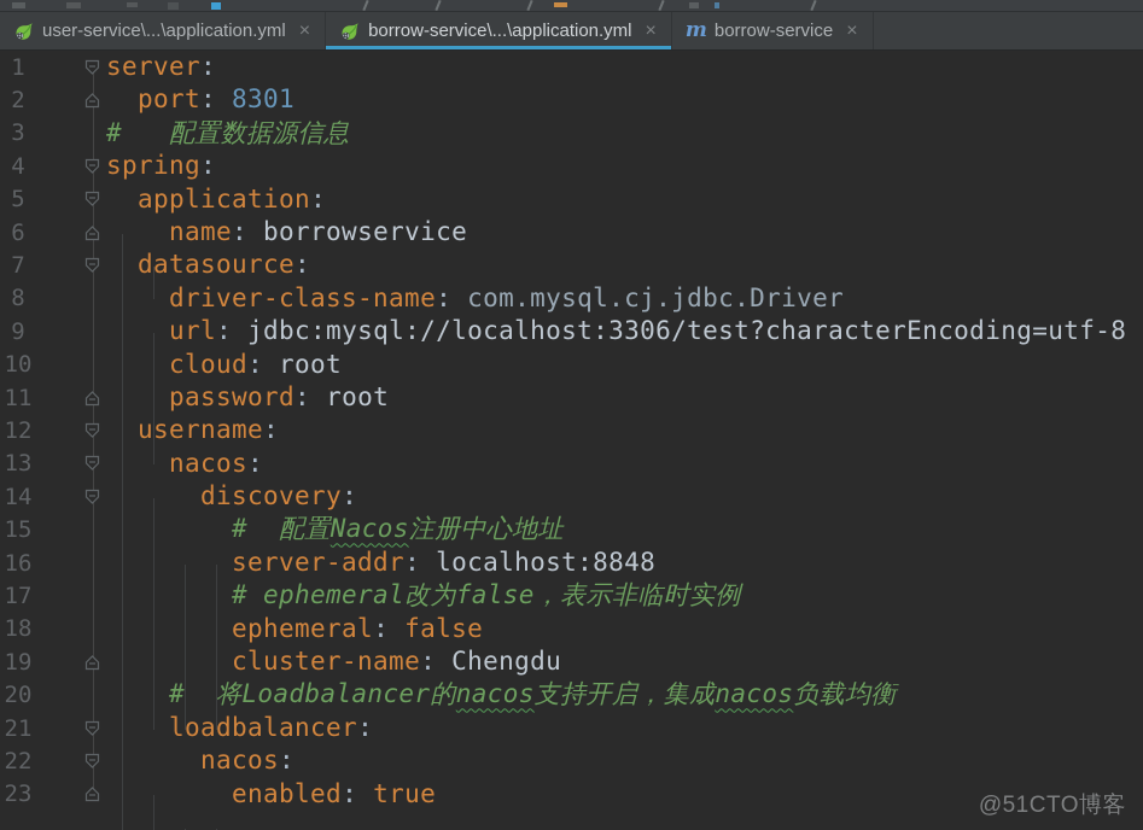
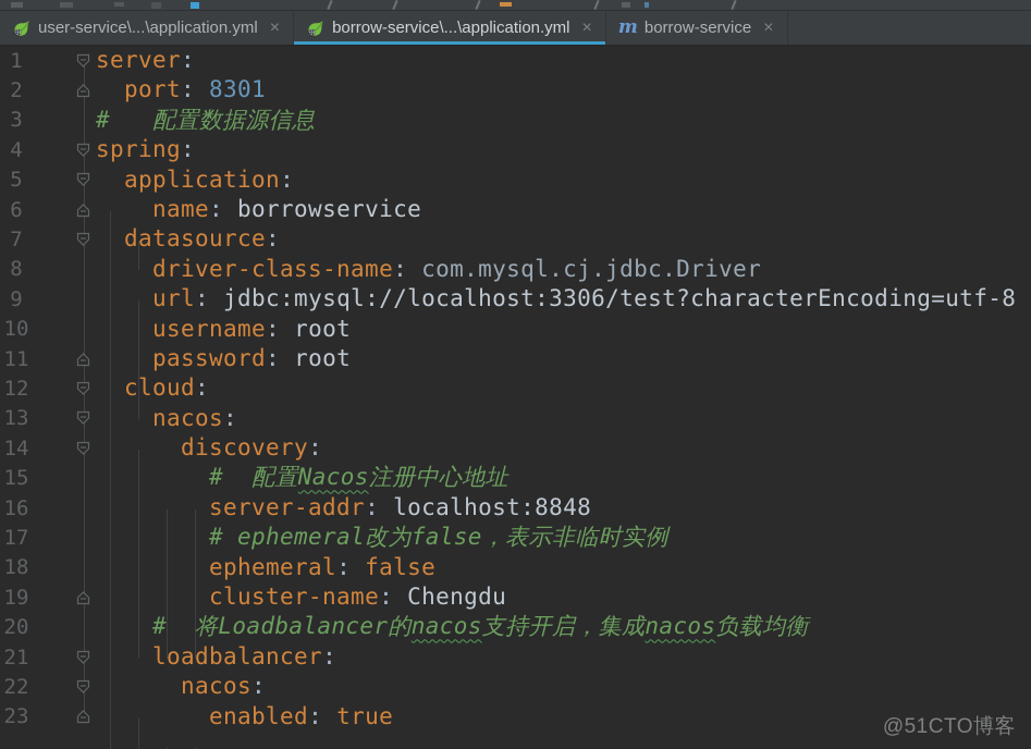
  user-service\...\application.yml
  ×
  borrow-service\...\application.yml
  ×
  m
  borrow-service
  ×
  1
  server:
  2
  port: 8301
  3
  # 配置数据源信息
  4
  spring:
  5
  application:
  6
  name: borrowservice
  7
  datasource:
  8
  driver-class-name: com.mysql.cj.jdbc.Driver
  9
  url: jdbc:mysql://localhost:3306/test?characterEncoding=utf-8
  10
- cloud: root
+ username: root
  11
  password: root
  12
- username:
+ cloud:
  13
  nacos:
  14
  discovery:
  15
  # 配置Nacos注册中心地址
  16
  server-addr: localhost:8848
  17
  # ephemeral改为false，表示非临时实例
  18
  ephemeral: false
  19
  cluster-name: Chengdu
  20
  # 将Loadbalancer的nacos支持开启，集成nacos负载均衡
  21
  loadbalancer:
  22
  nacos:
  23
  enabled: true
  @51CTO博客
